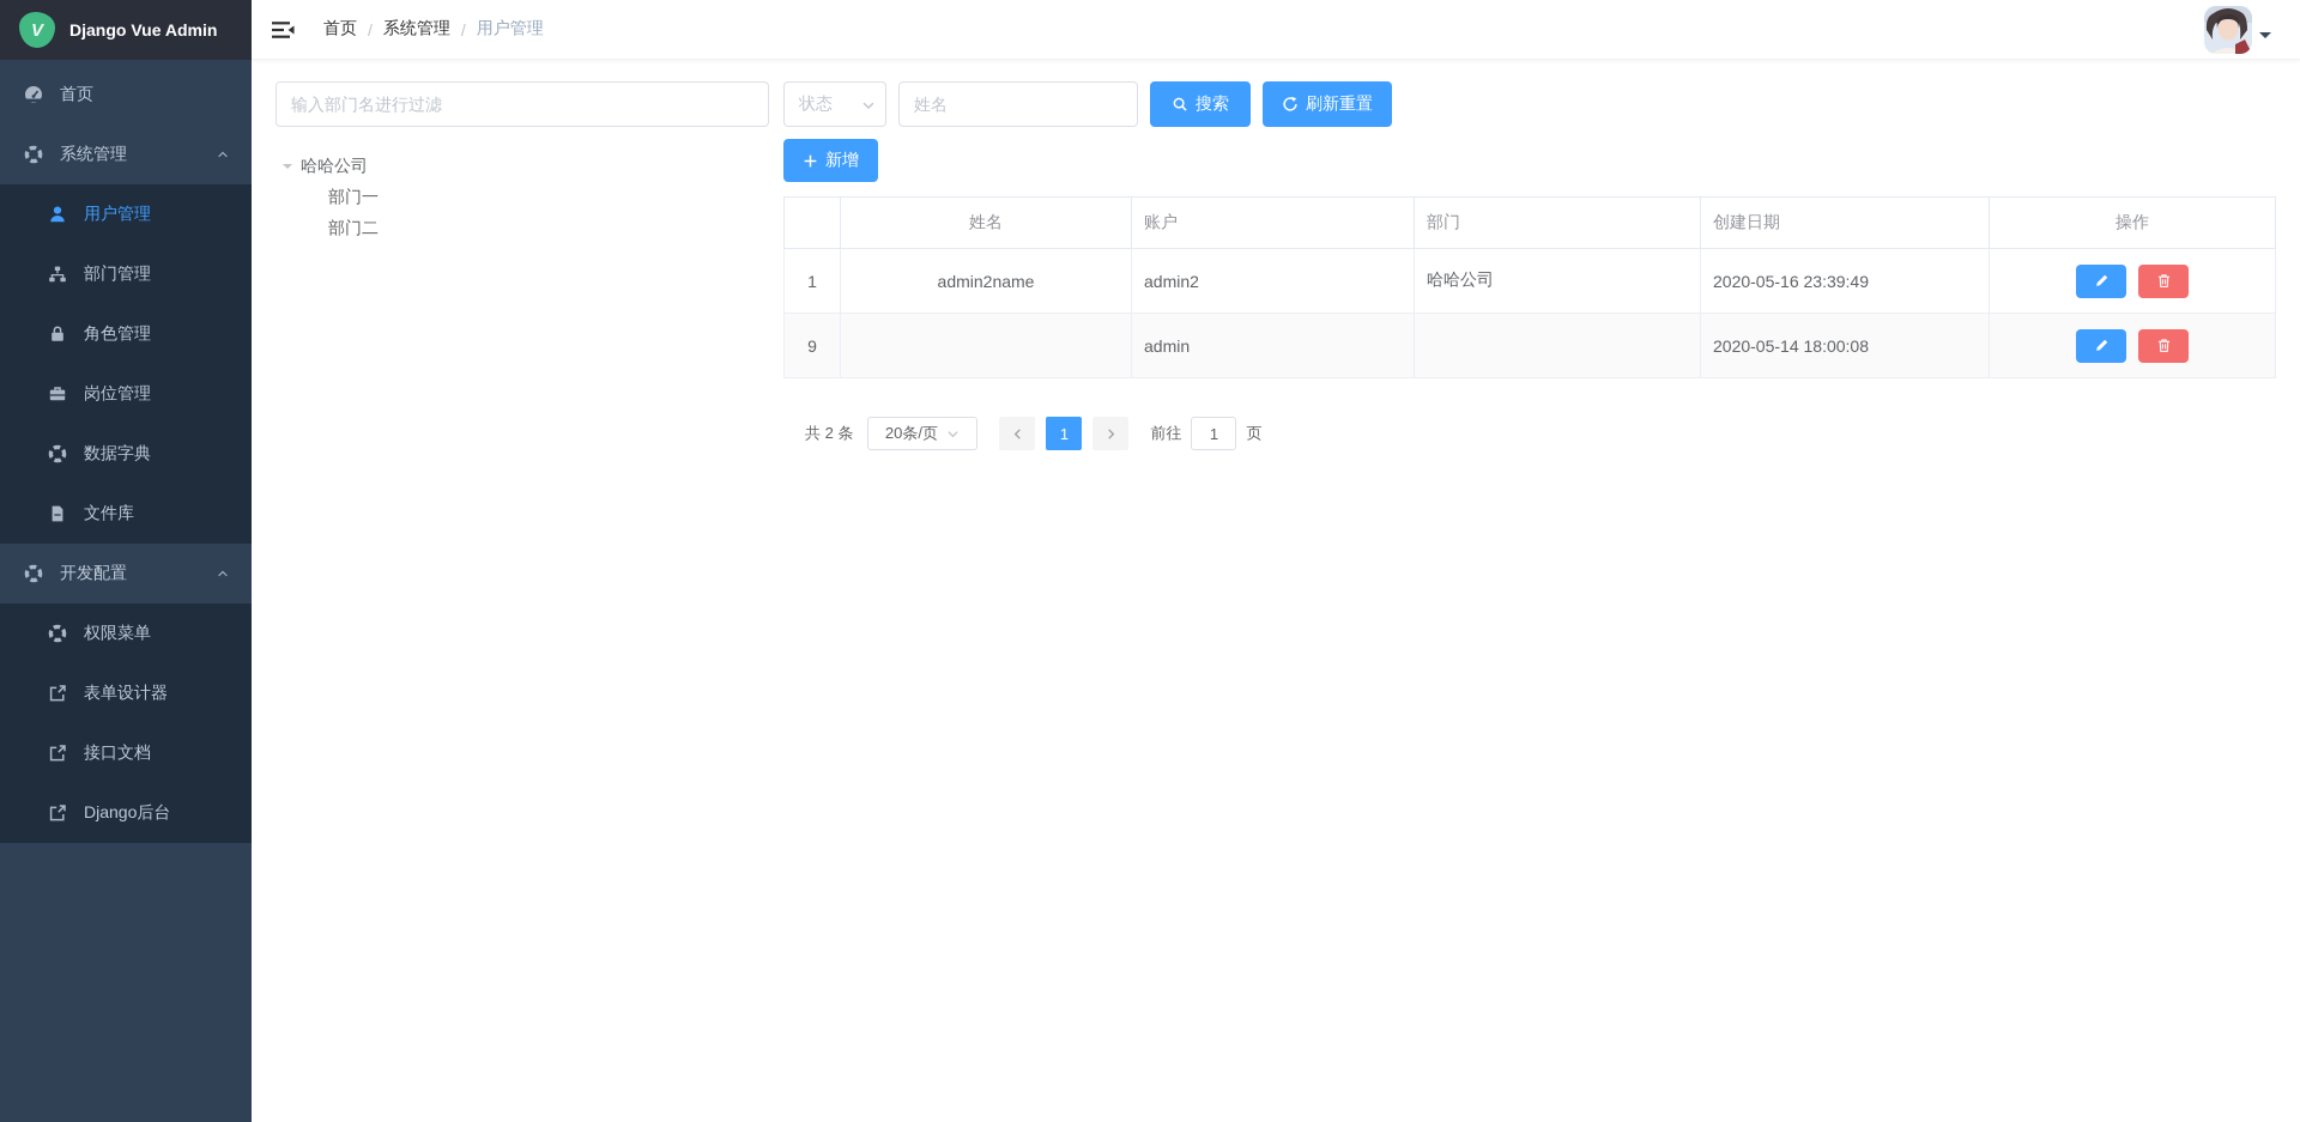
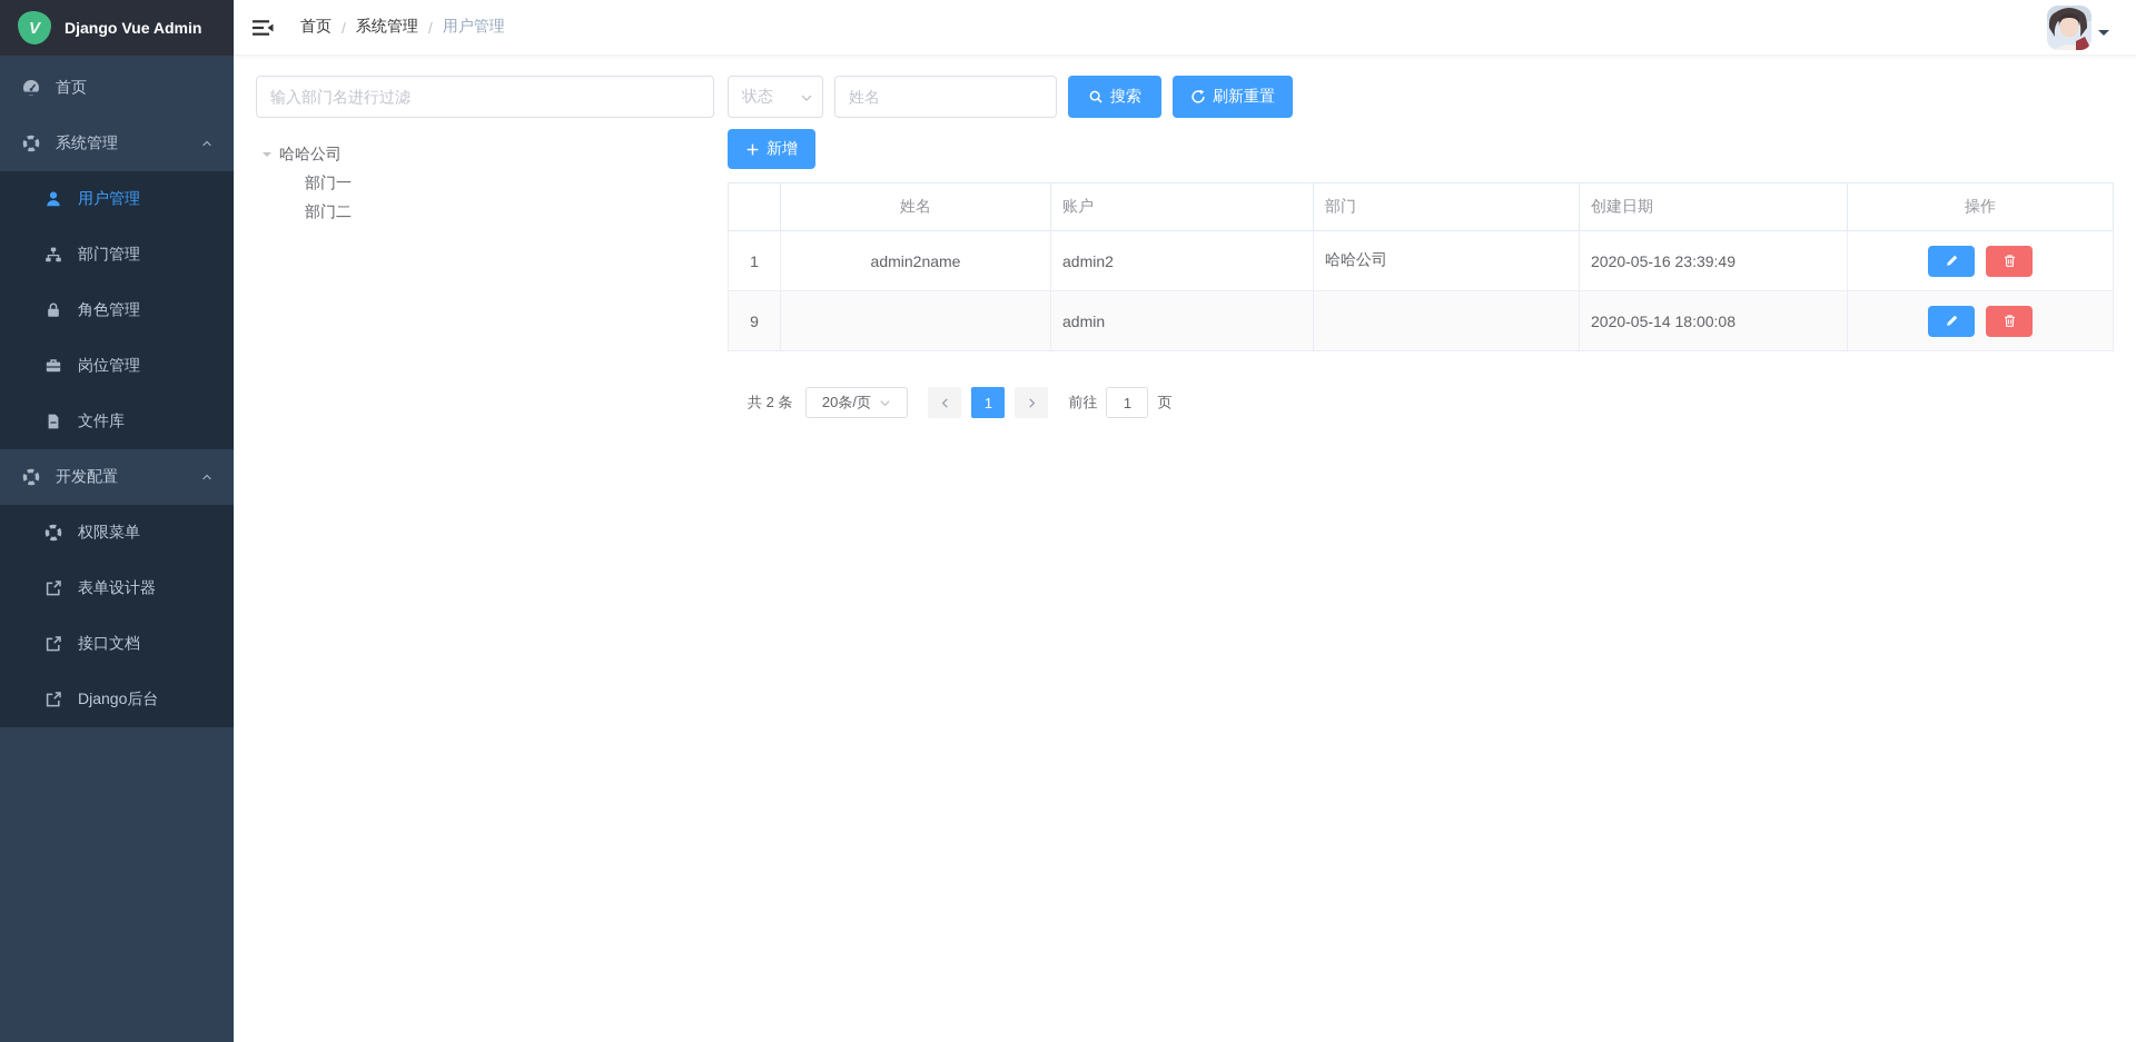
  V
  Django Vue Admin
  首页
  系统管理
  用户管理
  部门管理
  角色管理
  岗位管理
- 数据字典
  文件库
  开发配置
  权限菜单
  表单设计器
  接口文档
  Django后台
  首页
  /
  系统管理
  /
  用户管理
  输入部门名进行过滤
  哈哈公司
  部门一
  部门二
  状态
  姓名
  搜索
  刷新重置
  新增
  	姓名	账户	部门	创建日期	操作
  1	admin2name	admin2	哈哈公司	2020-05-16 23:39:49
  9		admin		2020-05-14 18:00:08
  共 2 条
  20条/页
  1
  前往
  1
  页
